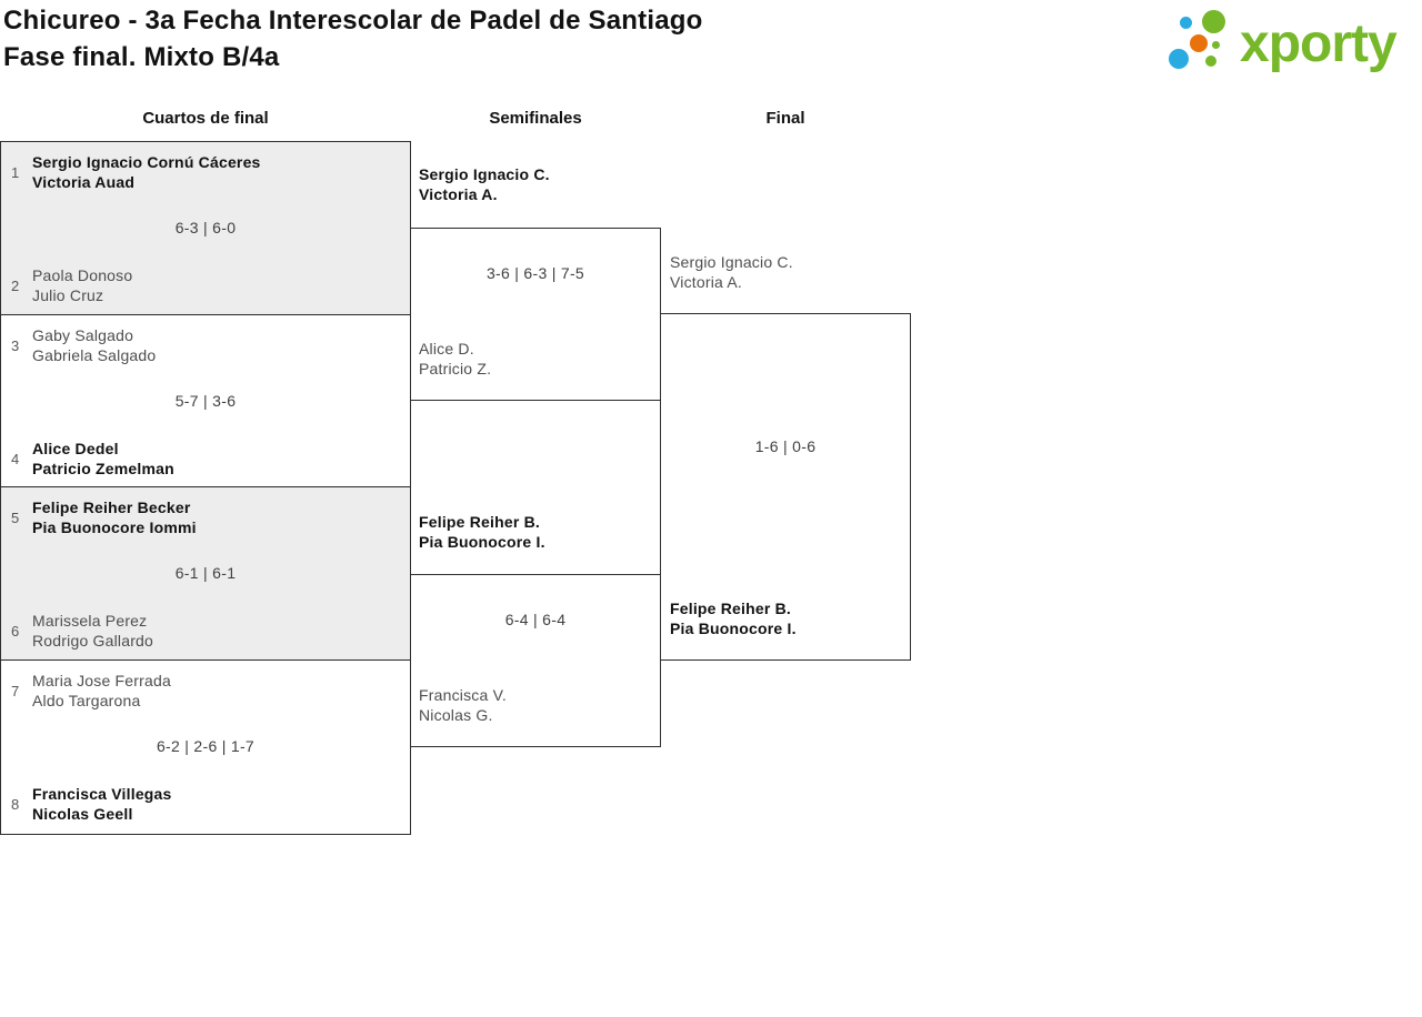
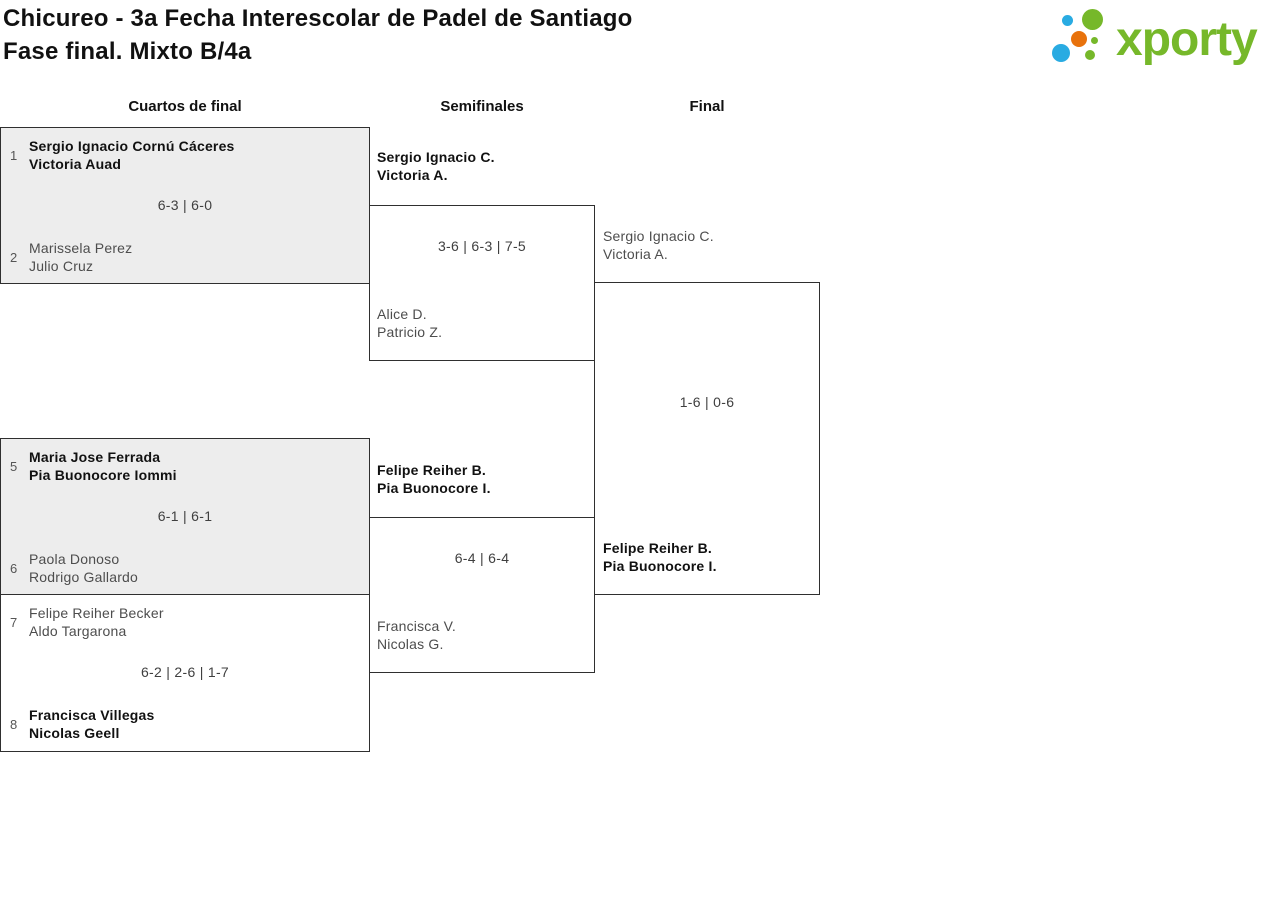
  Chicureo - 3a Fecha Interescolar de Padel de Santiago
  Fase final. Mixto B/4a
  xporty
  Cuartos de final
  Semifinales
  Final
  1
  Sergio Ignacio Cornú Cáceres
  Victoria Auad
  6-3 | 6-0
  2
- Paola Donoso
+ Marissela Perez
  Julio Cruz
- 3
- Gaby Salgado
- Gabriela Salgado
- 5-7 | 3-6
- 4
- Alice Dedel
- Patricio Zemelman
  5
- Felipe Reiher Becker
+ Maria Jose Ferrada
  Pia Buonocore Iommi
  6-1 | 6-1
  6
- Marissela Perez
+ Paola Donoso
  Rodrigo Gallardo
  7
- Maria Jose Ferrada
+ Felipe Reiher Becker
  Aldo Targarona
  6-2 | 2-6 | 1-7
  8
  Francisca Villegas
  Nicolas Geell
  Sergio Ignacio C.
  Victoria A.
  3-6 | 6-3 | 7-5
  Alice D.
  Patricio Z.
  Felipe Reiher B.
  Pia Buonocore I.
  6-4 | 6-4
  Francisca V.
  Nicolas G.
  Sergio Ignacio C.
  Victoria A.
  1-6 | 0-6
  Felipe Reiher B.
  Pia Buonocore I.
